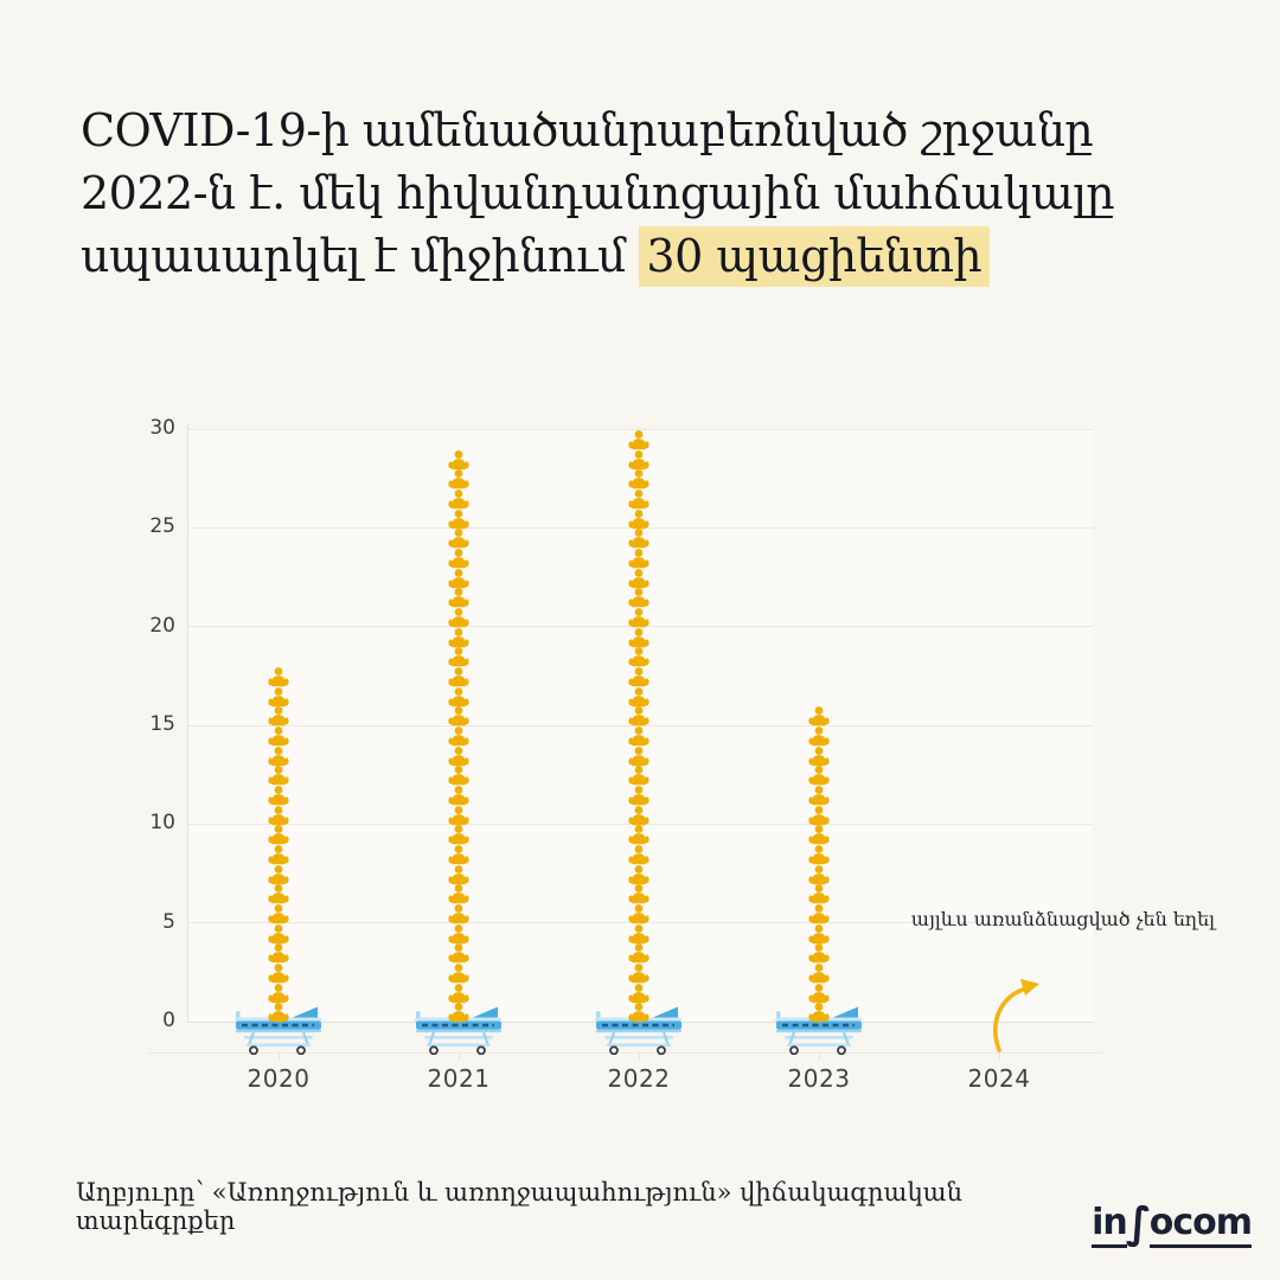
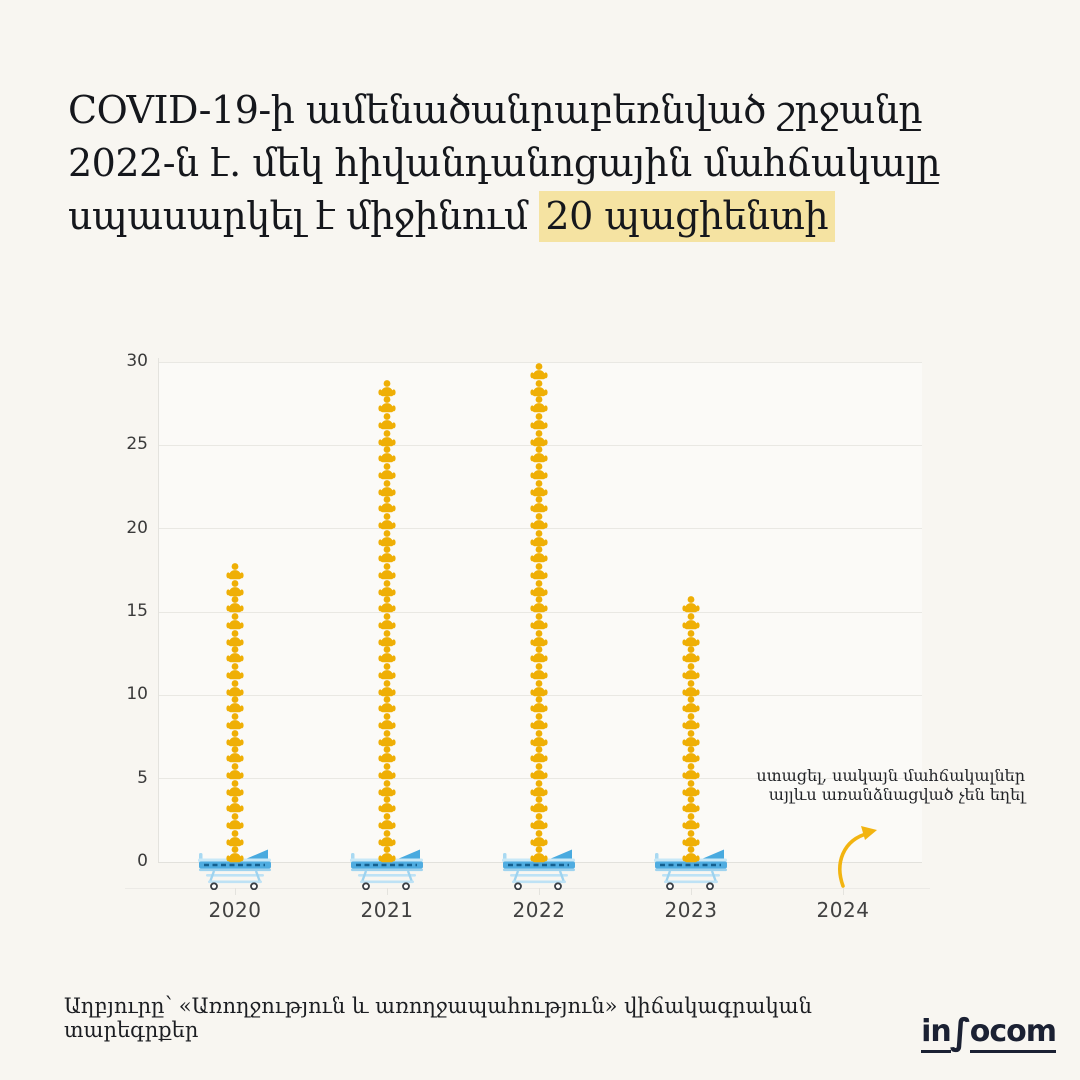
- COVID-19-ի ամենածանրաբեռնված շրջանը 2022-ն է. մեկ հիվանդանոցային մահճակալը սպասարկել է միջինում 30 պացիենտի
+ COVID-19-ի ամենածանրաբեռնված շրջանը 2022-ն է. մեկ հիվանդանոցային մահճակալը սպասարկել է միջինում 20 պացիենտի
  0
  5
  10
  15
  20
  25
  30
  2020
  2021
  2022
  2023
  2024
+ ստացել, սակայն մահճակալներ
  այլևս առանձնացված չեն եղել
  Աղբյուրը՝ «Առողջություն և առողջապահություն» վիճակագրական տարեգրքեր
  in∫ocom
